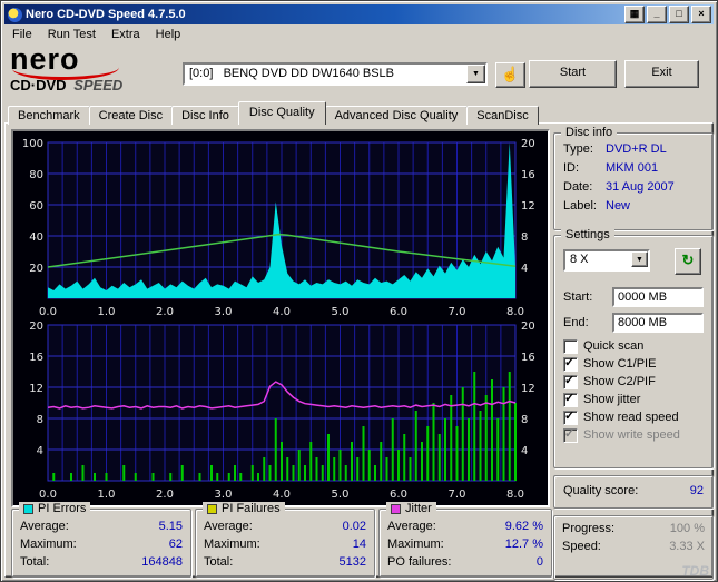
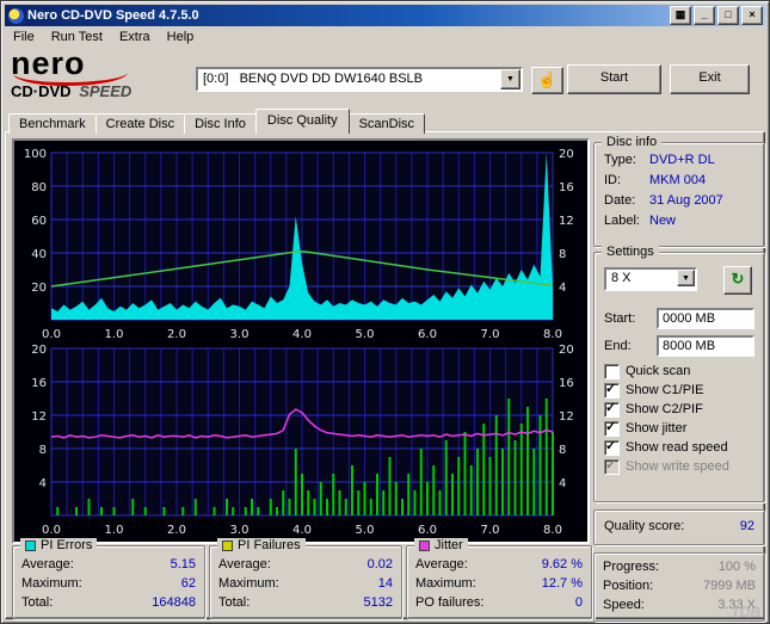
  Nero CD-DVD Speed 4.7.5.0
  ▦
  _
  □
  ×
  File
  Run Test
  Extra
  Help
  nero
  CD·DVD SPEED
  [0:0] BENQ DVD DD DW1640 BSLB
  ☝
  Start
  Exit
  Benchmark
  Create Disc
  Disc Info
  Disc Quality
- Advanced Disc Quality
  ScanDisc
  100
  80
  60
  40
  20
  20
  16
  12
  8
  4
  0.0
  1.0
  2.0
  3.0
  4.0
  5.0
  6.0
  7.0
  8.0
  20
  16
  12
  8
  4
  20
  16
  12
  8
  4
  0.0
  1.0
  2.0
  3.0
  4.0
  5.0
  6.0
  7.0
  8.0
  PI Errors
  Average:
  5.15
  Maximum:
  62
  Total:
  164848
  PI Failures
  Average:
  0.02
  Maximum:
  14
  Total:
  5132
  Jitter
  Average:
  9.62 %
  Maximum:
  12.7 %
  PO failures:
  0
  Disc info
  Type:
  DVD+R DL
  ID:
- MKM 001
+ MKM 004
  Date:
  31 Aug 2007
  Label:
  New
  Settings
  8 X
  ↻
  Start:
  0000 MB
  End:
  8000 MB
  Quick scan
  Show C1/PIE
  Show C2/PIF
  Show jitter
  Show read speed
  Show write speed
  Quality score:
  92
  Progress:
  100 %
+ Position:
+ 7999 MB
  Speed:
  3.33 X
  TDB
